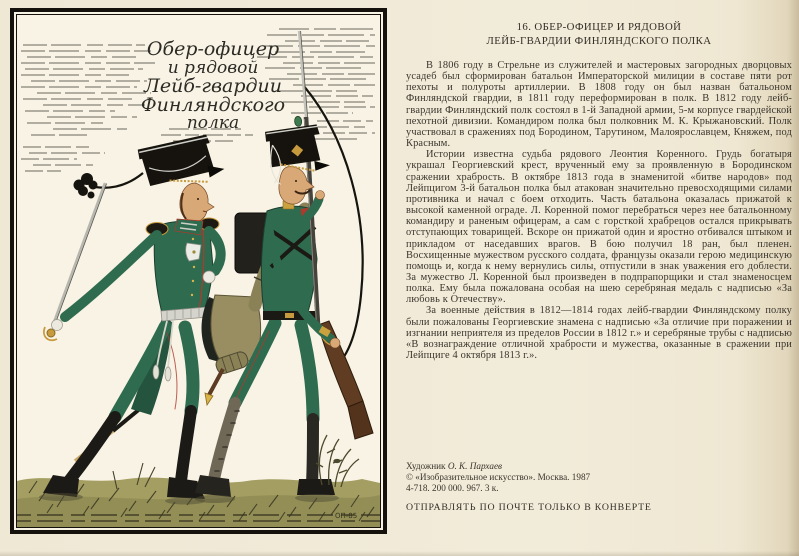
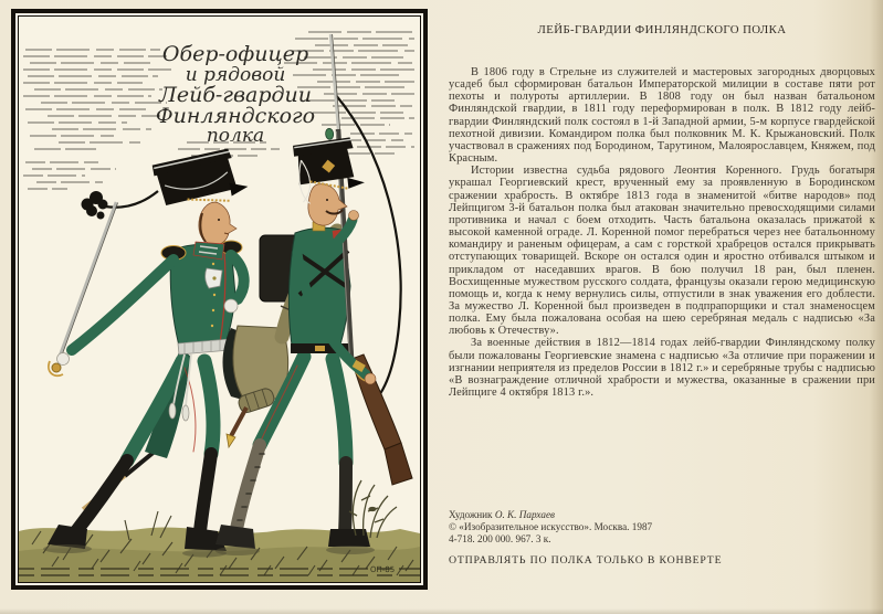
  Обер-офицер
  и рядовой
  Лейб-гвардии
  Финляндского
  полка
  ОП-85
- 16. ОБЕР-ОФИЦЕР И РЯДОВОЙ
  ЛЕЙБ-ГВАРДИИ ФИНЛЯНДСКОГО ПОЛКА
  В 1806 году в Стрельне из служителей и мастеровых загородных дворцовых усадеб был сформирован батальон Императорской милиции в составе пяти рот пехоты и полуроты артиллерии. В 1808 году он был назван батальоном Финляндской гвардии, в 1811 году переформирован в полк. В 1812 году лейб-гвардии Финляндский полк состоял в 1-й Западной армии, 5-м корпусе гвардейской пехотной дивизии. Командиром полка был полковник М. К. Крыжановский. Полк участвовал в сражениях под Бородином, Тарутином, Малоярославцем, Княжем, под Красным.
- Истории известна судьба рядового Леонтия Коренного. Грудь богатыря украшал Георгиевский крест, врученный ему за проявленную в Бородинском сражении храбрость. В октябре 1813 года в знаменитой «битве народов» под Лейпцигом 3-й батальон полка был атакован значительно превосходящими силами противника и начал с боем отходить. Часть батальона оказалась прижатой к высокой каменной ограде. Л. Коренной помог перебраться через нее батальонному командиру и раненым офицерам, а сам с горсткой храбрецов остался прикрывать отступающих товарищей. Вскоре он прижатой один и яростно отбивался штыком и прикладом от наседавших врагов. В бою получил 18 ран, был пленен. Восхищенные мужеством русского солдата, французы оказали герою медицинскую помощь и, когда к нему вернулись силы, отпустили в знак уважения его доблести. За мужество Л. Коренной был произведен в подпрапорщики и стал знаменосцем полка. Ему была пожалована особая на шею серебряная медаль с надписью «За любовь к Отечеству».
+ Истории известна судьба рядового Леонтия Коренного. Грудь богатыря украшал Георгиевский крест, врученный ему за проявленную в Бородинском сражении храбрость. В октябре 1813 года в знаменитой «битве народов» под Лейпцигом 3-й батальон полка был атакован значительно превосходящими силами противника и начал с боем отходить. Часть батальона оказалась прижатой к высокой каменной ограде. Л. Коренной помог перебраться через нее батальонному командиру и раненым офицерам, а сам с горсткой храбрецов остался прикрывать отступающих товарищей. Вскоре он остался один и яростно отбивался штыком и прикладом от наседавших врагов. В бою получил 18 ран, был пленен. Восхищенные мужеством русского солдата, французы оказали герою медицинскую помощь и, когда к нему вернулись силы, отпустили в знак уважения его доблести. За мужество Л. Коренной был произведен в подпрапорщики и стал знаменосцем полка. Ему была пожалована особая на шею серебряная медаль с надписью «За любовь к Отечеству».
  За военные действия в 1812—1814 годах лейб-гвардии Финляндскому полку были пожалованы Георгиевские знамена с надписью «За отличие при поражении и изгнании неприятеля из пределов России в 1812 г.» и серебряные трубы с надписью «В вознаграждение отличной храбрости и мужества, оказанные в сражении при Лейпциге 4 октября 1813 г.».
  Художник О. К. Пархаев
  © «Изобразительное искусство». Москва. 1987
  4-718. 200 000. 967. 3 к.
- ОТПРАВЛЯТЬ ПО ПОЧТЕ ТОЛЬКО В КОНВЕРТЕ
+ ОТПРАВЛЯТЬ ПО ПОЛКА ТОЛЬКО В КОНВЕРТЕ
